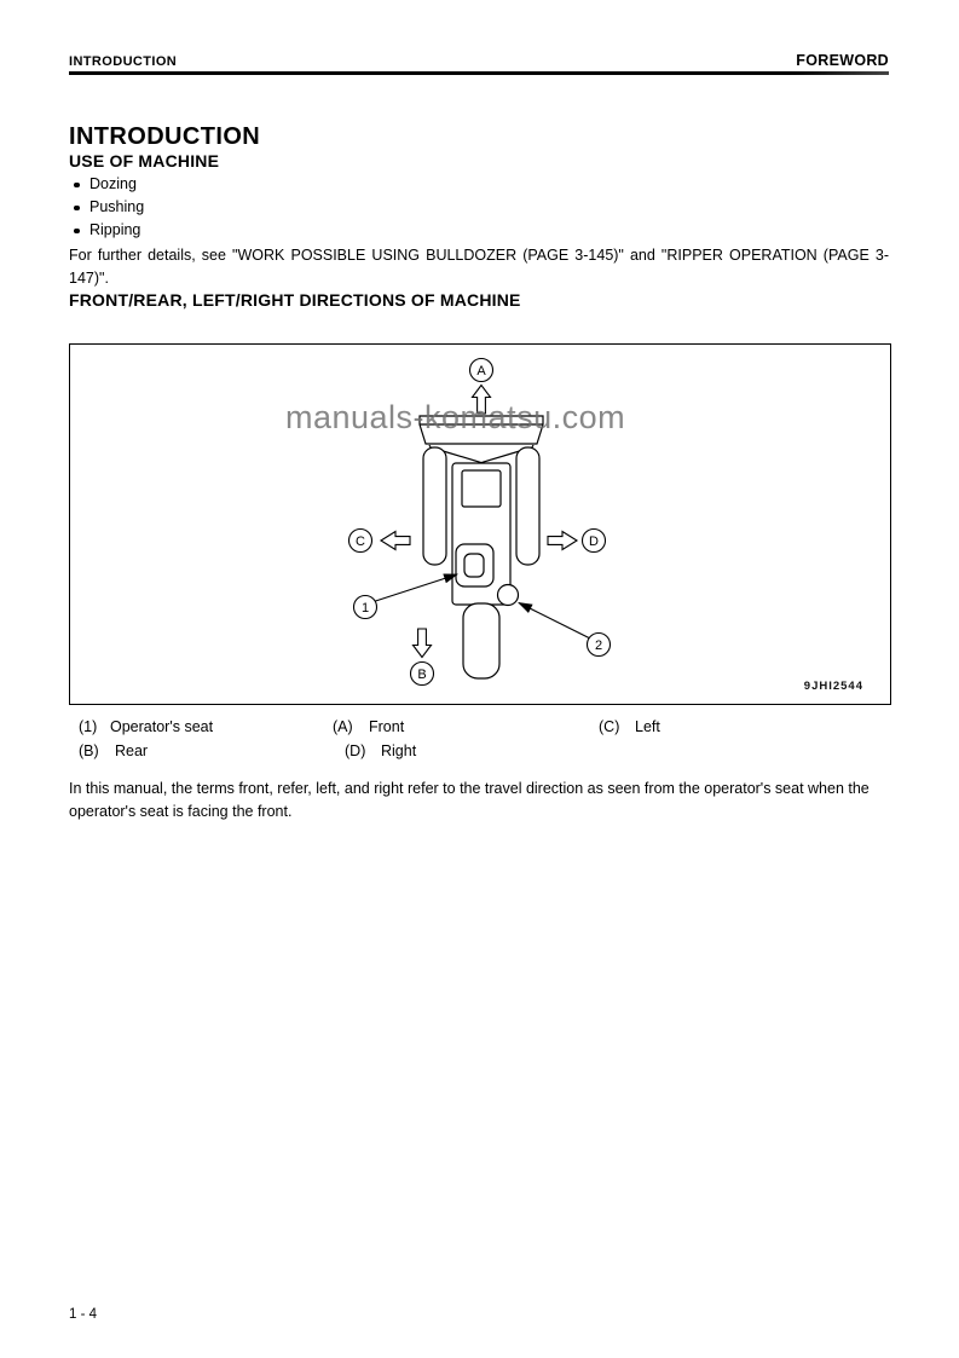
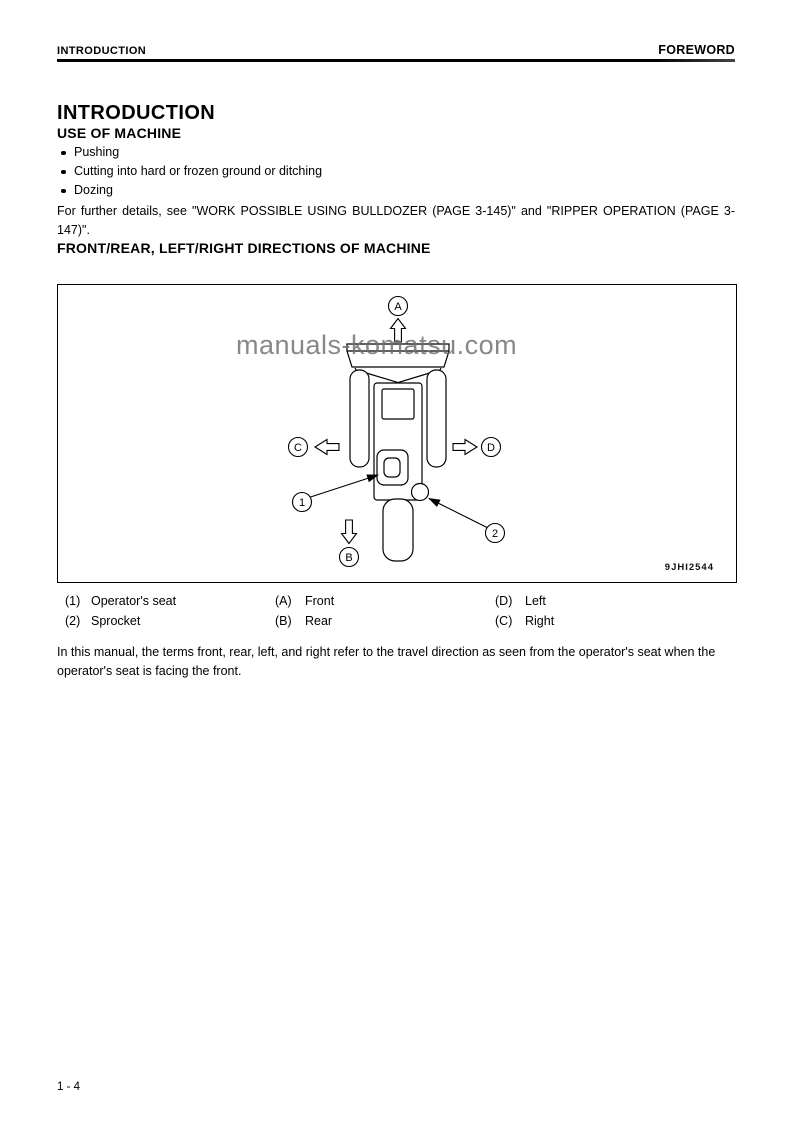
  INTRODUCTION
  FOREWORD
  INTRODUCTION
  USE OF MACHINE
- Dozing
+ Pushing
+ Cutting into hard or frozen ground or ditching
- Pushing
+ Dozing
- Ripping
  For further details, see "WORK POSSIBLE USING BULLDOZER (PAGE 3-145)" and "RIPPER OPERATION (PAGE 3-147)".
  FRONT/REAR, LEFT/RIGHT DIRECTIONS OF MACHINE
  A
  B
  C
  D
  1
  2
  9JHI2544
  (1)
  Operator's seat
  (A)
  Front
- (C)
+ (D)
  Left
+ (2)
+ Sprocket
  (B)
  Rear
- (D)
+ (C)
  Right
- In this manual, the terms front, refer, left, and right refer to the travel direction as seen from the operator's seat when the operator's seat is facing the front.
+ In this manual, the terms front, rear, left, and right refer to the travel direction as seen from the operator's seat when the operator's seat is facing the front.
  manuals-komatsu.com
  1 - 4
